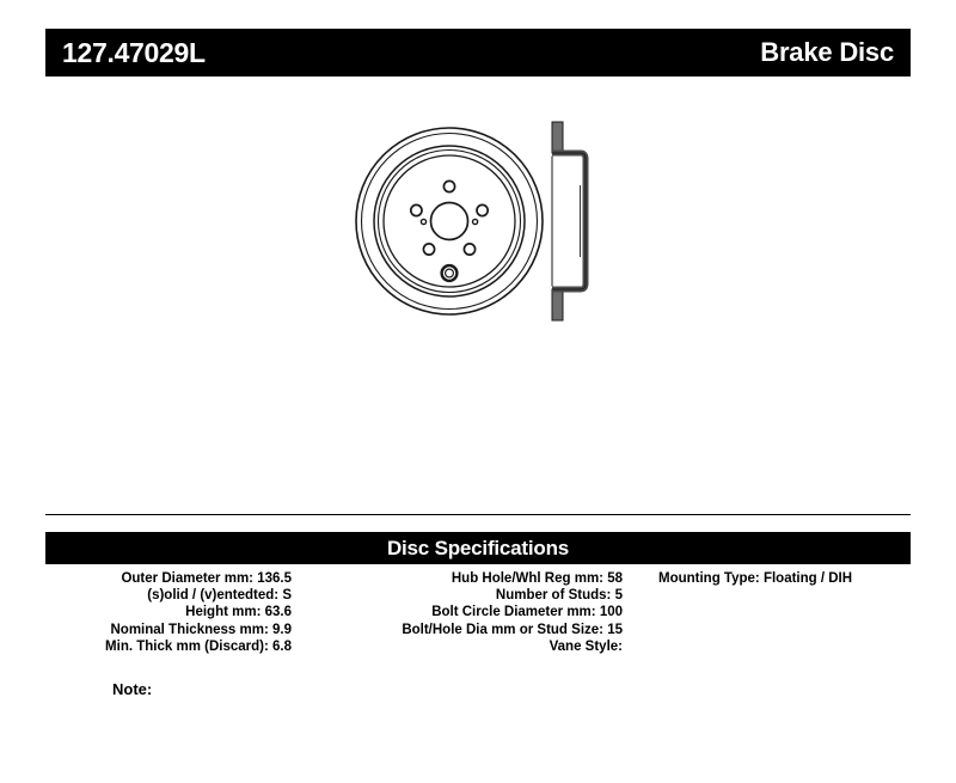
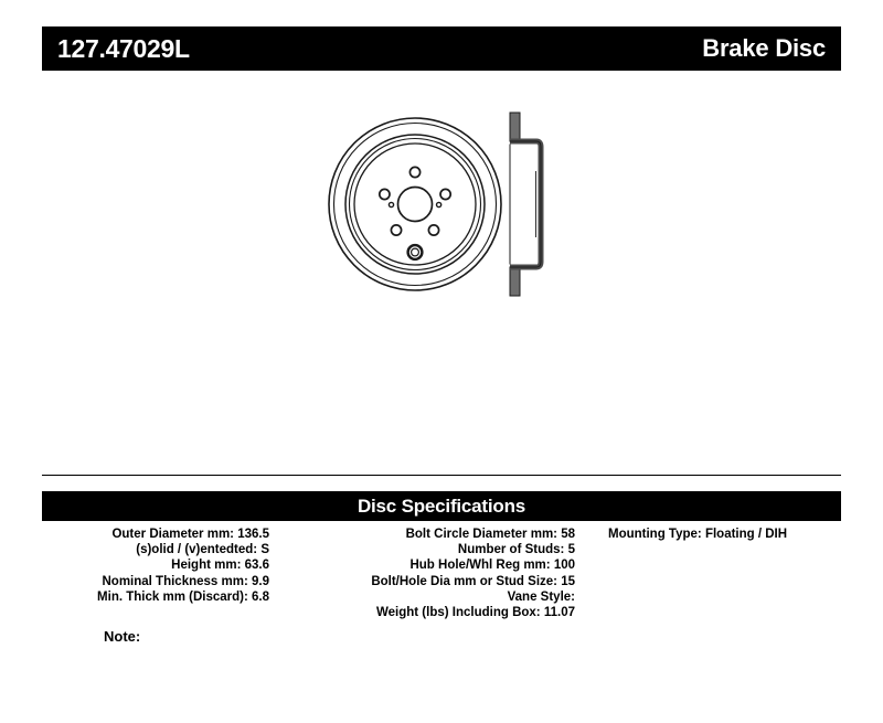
  127.47029L
  Brake Disc
  Disc Specifications
  Outer Diameter mm: 136.5
  (s)olid / (v)entedted: S
  Height mm: 63.6
  Nominal Thickness mm: 9.9
  Min. Thick mm (Discard): 6.8
- Hub Hole/Whl Reg mm: 58
+ Bolt Circle Diameter mm: 58
  Number of Studs: 5
- Bolt Circle Diameter mm: 100
+ Hub Hole/Whl Reg mm: 100
  Bolt/Hole Dia mm or Stud Size: 15
  Vane Style:
+ Weight (lbs) Including Box: 11.07
  Mounting Type: Floating / DIH
  Note:
